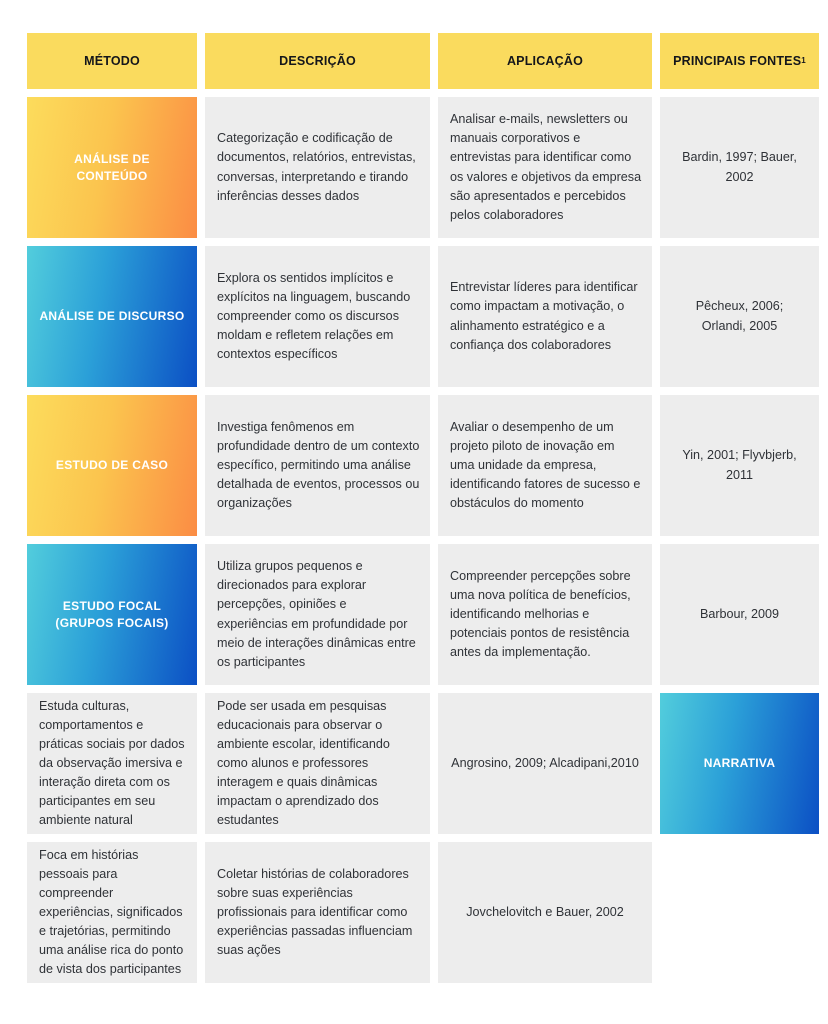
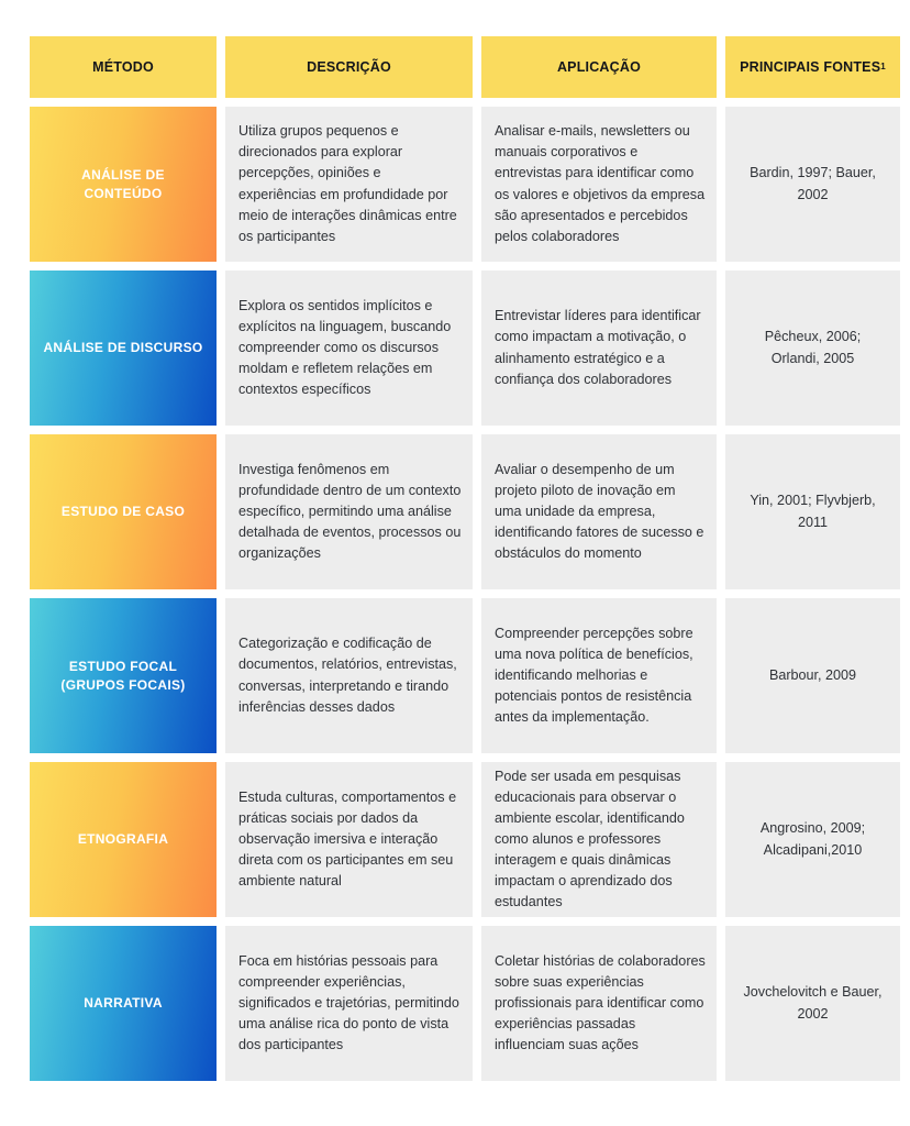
  MÉTODO
  DESCRIÇÃO
  APLICAÇÃO
  PRINCIPAIS FONTES
  1
  ANÁLISE DE CONTEÚDO
- Categorização e codificação de documentos, relatórios, entrevistas, conversas, interpretando e tirando inferências desses dados
+ Utiliza grupos pequenos e direcionados para explorar percepções, opiniões e experiências em profundidade por meio de interações dinâmicas entre os participantes
  Analisar e-mails, newsletters ou manuais corporativos e entrevistas para identificar como os valores e objetivos da empresa são apresentados e percebidos pelos colaboradores
  Bardin, 1997; Bauer, 2002
  ANÁLISE DE DISCURSO
  Explora os sentidos implícitos e explícitos na linguagem, buscando compreender como os discursos moldam e refletem relações em contextos específicos
  Entrevistar líderes para identificar como impactam a motivação, o alinhamento estratégico e a confiança dos colaboradores
  Pêcheux, 2006; Orlandi, 2005
  ESTUDO DE CASO
  Investiga fenômenos em profundidade dentro de um contexto específico, permitindo uma análise detalhada de eventos, processos ou organizações
  Avaliar o desempenho de um projeto piloto de inovação em uma unidade da empresa, identificando fatores de sucesso e obstáculos do momento
  Yin, 2001; Flyvbjerb, 2011
  ESTUDO FOCAL (GRUPOS FOCAIS)
- Utiliza grupos pequenos e direcionados para explorar percepções, opiniões e experiências em profundidade por meio de interações dinâmicas entre os participantes
+ Categorização e codificação de documentos, relatórios, entrevistas, conversas, interpretando e tirando inferências desses dados
  Compreender percepções sobre uma nova política de benefícios, identificando melhorias e potenciais pontos de resistência antes da implementação.
  Barbour, 2009
+ ETNOGRAFIA
  Estuda culturas, comportamentos e práticas sociais por dados da observação imersiva e interação direta com os participantes em seu ambiente natural
  Pode ser usada em pesquisas educacionais para observar o ambiente escolar, identificando como alunos e professores interagem e quais dinâmicas impactam o aprendizado dos estudantes
  Angrosino, 2009; Alcadipani,2010
  NARRATIVA
  Foca em histórias pessoais para compreender experiências, significados e trajetórias, permitindo uma análise rica do ponto de vista dos participantes
  Coletar histórias de colaboradores sobre suas experiências profissionais para identificar como experiências passadas influenciam suas ações
  Jovchelovitch e Bauer, 2002
